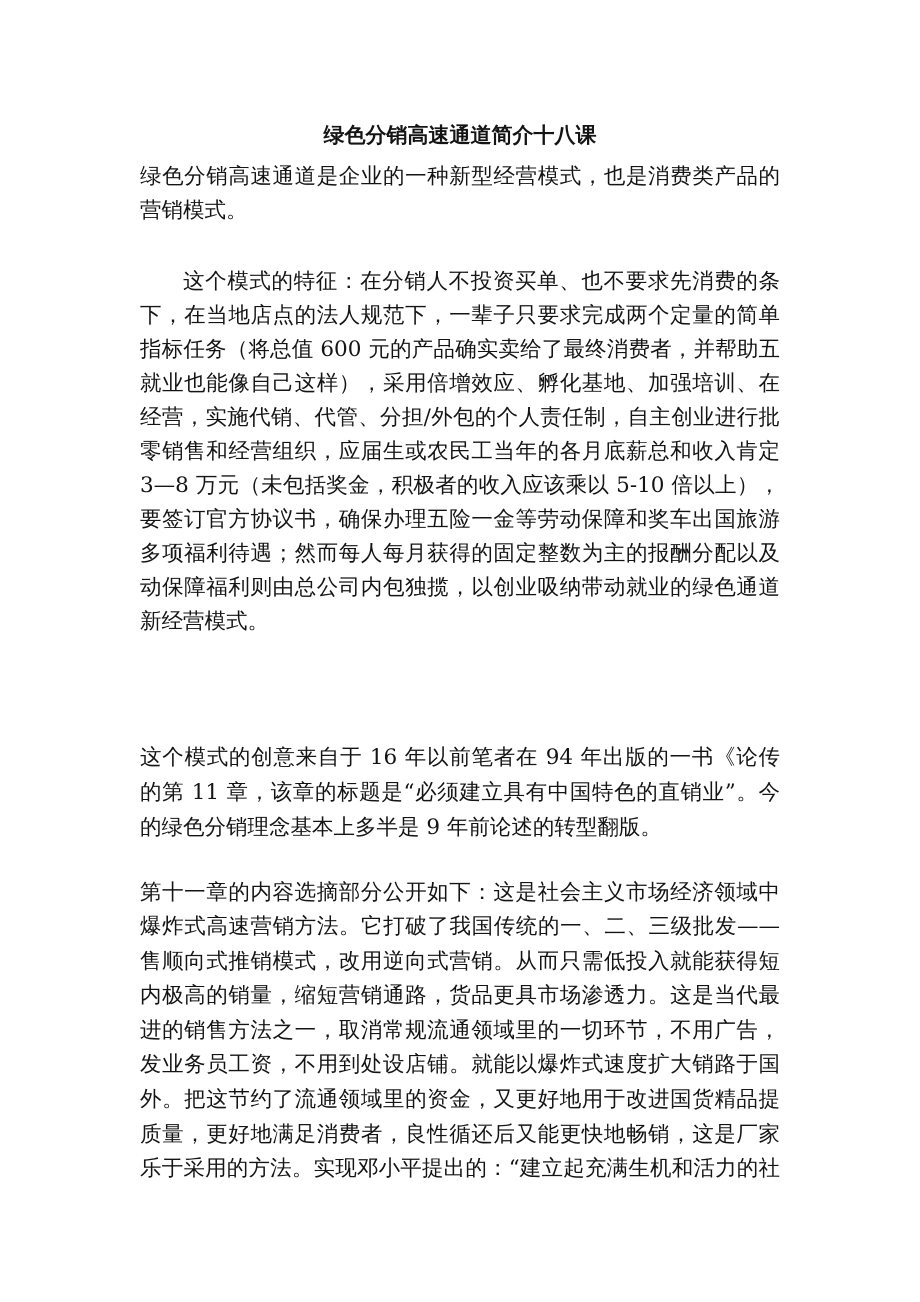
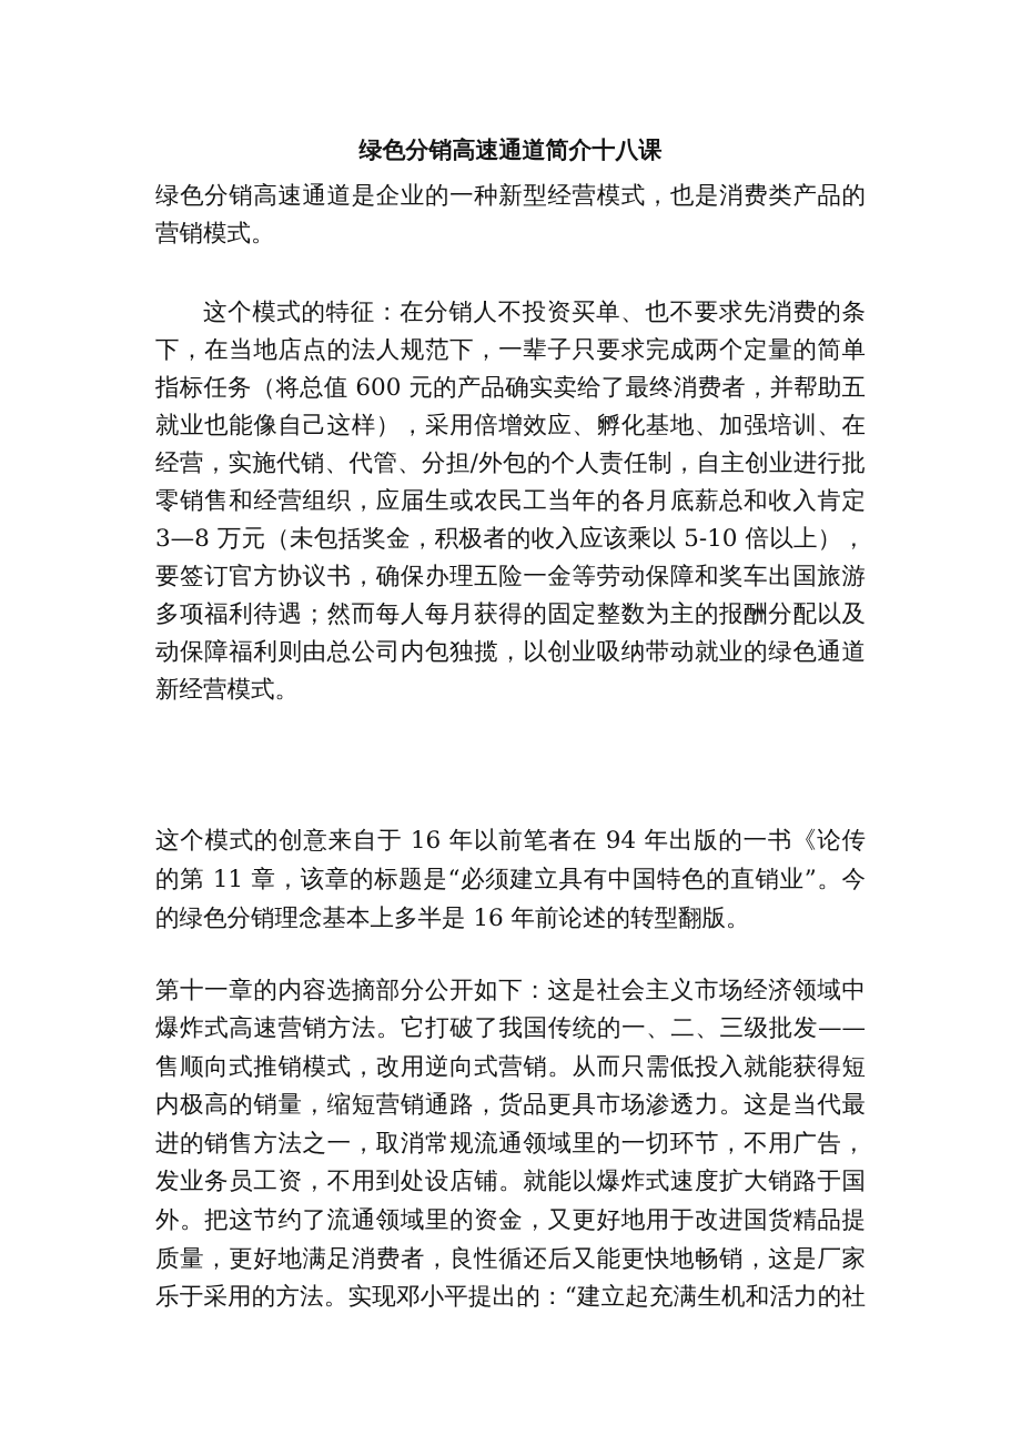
  绿色分销高速通道简介十八课
  绿色分销高速通道是企业的一种新型经营模式，也是消费类产品的
  营销模式。
  这个模式的特征：在分销人不投资买单、也不要求先消费的条
  下，在当地店点的法人规范下，一辈子只要求完成两个定量的简单
  指标任务（将总值 600 元的产品确实卖给了最终消费者，并帮助五
  就业也能像自己这样），采用倍增效应、孵化基地、加强培训、在
  经营，实施代销、代管、分担/外包的个人责任制，自主创业进行批
  零销售和经营组织，应届生或农民工当年的各月底薪总和收入肯定
  3—8 万元（未包括奖金，积极者的收入应该乘以 5-10 倍以上），
  要签订官方协议书，确保办理五险一金等劳动保障和奖车出国旅游
  多项福利待遇；然而每人每月获得的固定整数为主的报酬分配以及
  动保障福利则由总公司内包独揽，以创业吸纳带动就业的绿色通道
  新经营模式。
  这个模式的创意来自于 16 年以前笔者在 94 年出版的一书《论传
  的第 11 章，该章的标题是“必须建立具有中国特色的直销业”。今
- 的绿色分销理念基本上多半是 9 年前论述的转型翻版。
+ 的绿色分销理念基本上多半是 16 年前论述的转型翻版。
  第十一章的内容选摘部分公开如下：这是社会主义市场经济领域中
  爆炸式高速营销方法。它打破了我国传统的一、二、三级批发——
  售顺向式推销模式，改用逆向式营销。从而只需低投入就能获得短
  内极高的销量，缩短营销通路，货品更具市场渗透力。这是当代最
  进的销售方法之一，取消常规流通领域里的一切环节，不用广告，
  发业务员工资，不用到处设店铺。就能以爆炸式速度扩大销路于国
  外。把这节约了流通领域里的资金，又更好地用于改进国货精品提
  质量，更好地满足消费者，良性循还后又能更快地畅销，这是厂家
  乐于采用的方法。实现邓小平提出的：“建立起充满生机和活力的社
